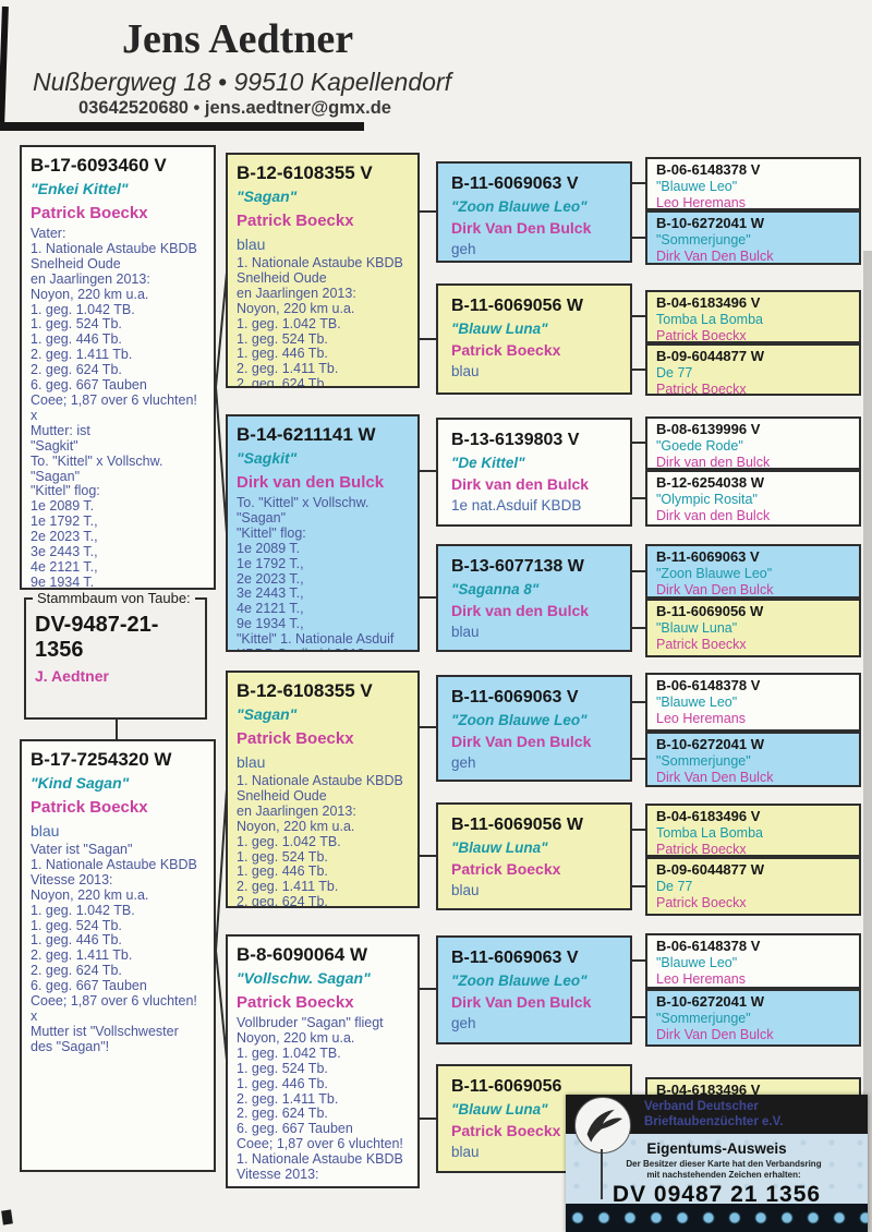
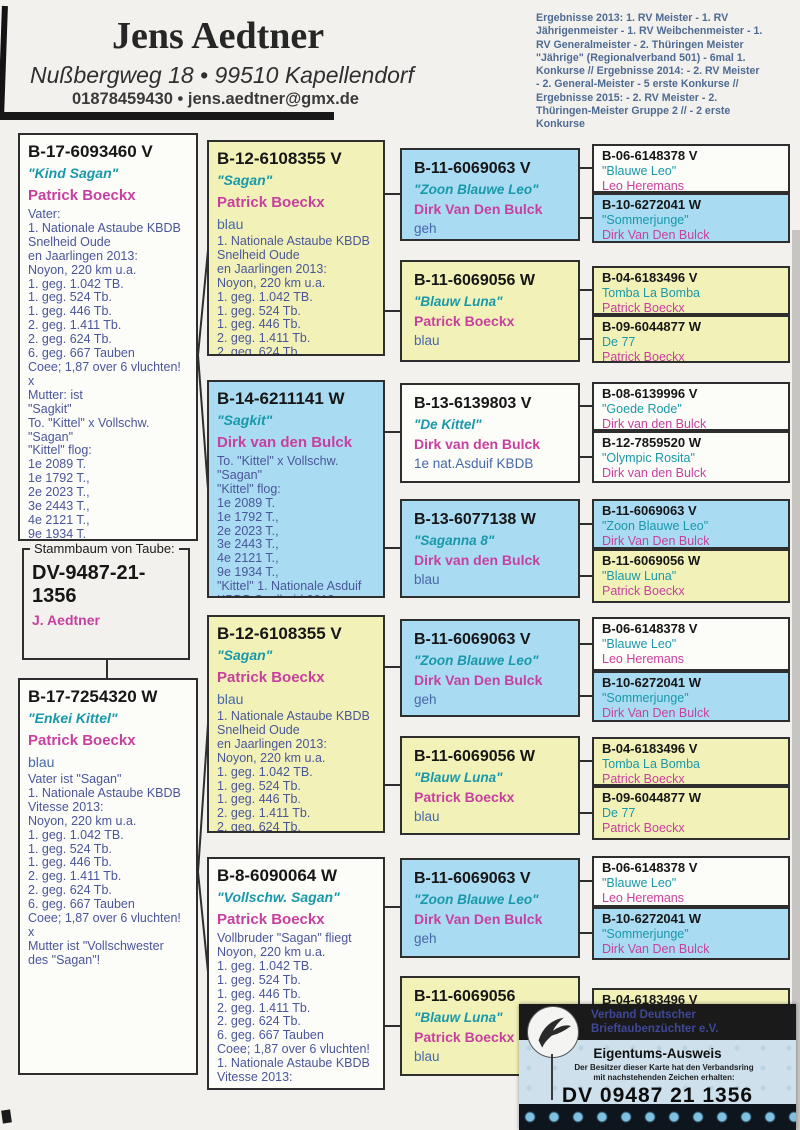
  Jens Aedtner
  Nußbergweg 18 • 99510 Kapellendorf
- 03642520680 • jens.aedtner@gmx.de
+ 01878459430 • jens.aedtner@gmx.de
+ Ergebnisse 2013: 1. RV Meister - 1. RV
+ Jährigenmeister - 1. RV Weibchenmeister - 1.
+ RV Generalmeister - 2. Thüringen Meister
+ "Jährige" (Regionalverband 501) - 6mal 1.
+ Konkurse // Ergebnisse 2014: - 2. RV Meister
+ - 2. General-Meister - 5 erste Konkurse //
+ Ergebnisse 2015: - 2. RV Meister - 2.
+ Thüringen-Meister Gruppe 2 // - 2 erste
+ Konkurse
  B-17-6093460 V
- "Enkei Kittel"
+ "Kind Sagan"
  Patrick Boeckx
  Vater:
  1. Nationale Astaube KBDB
  Snelheid Oude
  en Jaarlingen 2013:
  Noyon, 220 km u.a.
  1. geg. 1.042 TB.
  1. geg. 524 Tb.
  1. geg. 446 Tb.
  2. geg. 1.411 Tb.
  2. geg. 624 Tb.
  6. geg. 667 Tauben
  Coee; 1,87 over 6 vluchten!
  x
  Mutter: ist
  "Sagkit"
  To. "Kittel" x Vollschw.
  "Sagan"
  "Kittel" flog:
  1e 2089 T.
  1e 1792 T.,
  2e 2023 T.,
  3e 2443 T.,
  4e 2121 T.,
  9e 1934 T.
  Stammbaum von Taube:
  DV-9487-21-1356
  J. Aedtner
  B-17-7254320 W
- "Kind Sagan"
+ "Enkei Kittel"
  Patrick Boeckx
  blau
  Vater ist "Sagan"
  1. Nationale Astaube KBDB
  Vitesse 2013:
  Noyon, 220 km u.a.
  1. geg. 1.042 TB.
  1. geg. 524 Tb.
  1. geg. 446 Tb.
  2. geg. 1.411 Tb.
  2. geg. 624 Tb.
  6. geg. 667 Tauben
  Coee; 1,87 over 6 vluchten!
  x
  Mutter ist "Vollschwester
  des "Sagan"!
  B-12-6108355 V
  "Sagan"
  Patrick Boeckx
  blau
  1. Nationale Astaube KBDB
  Snelheid Oude
  en Jaarlingen 2013:
  Noyon, 220 km u.a.
  1. geg. 1.042 TB.
  1. geg. 524 Tb.
  1. geg. 446 Tb.
  2. geg. 1.411 Tb.
  2. geg. 624 Tb.
  B-14-6211141 W
  "Sagkit"
  Dirk van den Bulck
  To. "Kittel" x Vollschw.
  "Sagan"
  "Kittel" flog:
  1e 2089 T.
  1e 1792 T.,
  2e 2023 T.,
  3e 2443 T.,
  4e 2121 T.,
  9e 1934 T.,
  "Kittel" 1. Nationale Asduif
  B-12-6108355 V
  "Sagan"
  Patrick Boeckx
  blau
  1. Nationale Astaube KBDB
  Snelheid Oude
  en Jaarlingen 2013:
  Noyon, 220 km u.a.
  1. geg. 1.042 TB.
  1. geg. 524 Tb.
  1. geg. 446 Tb.
  2. geg. 1.411 Tb.
  2. geg. 624 Tb.
  B-8-6090064 W
  "Vollschw. Sagan"
  Patrick Boeckx
  Vollbruder "Sagan" fliegt
  Noyon, 220 km u.a.
  1. geg. 1.042 TB.
  1. geg. 524 Tb.
  1. geg. 446 Tb.
  2. geg. 1.411 Tb.
  2. geg. 624 Tb.
  6. geg. 667 Tauben
  Coee; 1,87 over 6 vluchten!
  1. Nationale Astaube KBDB
  Vitesse 2013:
  B-11-6069063 V
  "Zoon Blauwe Leo"
  Dirk Van Den Bulck
  geh
  B-11-6069056 W
  "Blauw Luna"
  Patrick Boeckx
  blau
  B-13-6139803 V
  "De Kittel"
  Dirk van den Bulck
  1e nat.Asduif KBDB
  B-13-6077138 W
  "Saganna 8"
  Dirk van den Bulck
  blau
  B-11-6069063 V
  "Zoon Blauwe Leo"
  Dirk Van Den Bulck
  geh
  B-11-6069056 W
  "Blauw Luna"
  Patrick Boeckx
  blau
  B-11-6069063 V
  "Zoon Blauwe Leo"
  Dirk Van Den Bulck
  geh
  B-11-6069056
  "Blauw Luna"
  Patrick Boeckx
  blau
  B-06-6148378 V
  "Blauwe Leo"
  Leo Heremans
  B-10-6272041 W
  "Sommerjunge"
  Dirk Van Den Bulck
  B-04-6183496 V
  Tomba La Bomba
  Patrick Boeckx
  B-09-6044877 W
  De 77
  Patrick Boeckx
  B-08-6139996 V
  "Goede Rode"
  Dirk van den Bulck
- B-12-6254038 W
+ B-12-7859520 W
  "Olympic Rosita"
  Dirk van den Bulck
  B-11-6069063 V
  "Zoon Blauwe Leo"
  Dirk Van Den Bulck
  B-11-6069056 W
  "Blauw Luna"
  Patrick Boeckx
  B-06-6148378 V
  "Blauwe Leo"
  Leo Heremans
  B-10-6272041 W
  "Sommerjunge"
  Dirk Van Den Bulck
  B-04-6183496 V
  Tomba La Bomba
  Patrick Boeckx
  B-09-6044877 W
  De 77
  Patrick Boeckx
  B-06-6148378 V
  "Blauwe Leo"
  Leo Heremans
  B-10-6272041 W
  "Sommerjunge"
  Dirk Van Den Bulck
  B-04-6183496 V
  Verband Deutscher
  Brieftaubenzüchter e.V.
  Eigentums-Ausweis
  Der Besitzer dieser Karte hat den Verbandsring
  mit nachstehenden Zeichen erhalten:
  DV 09487 21 1356
